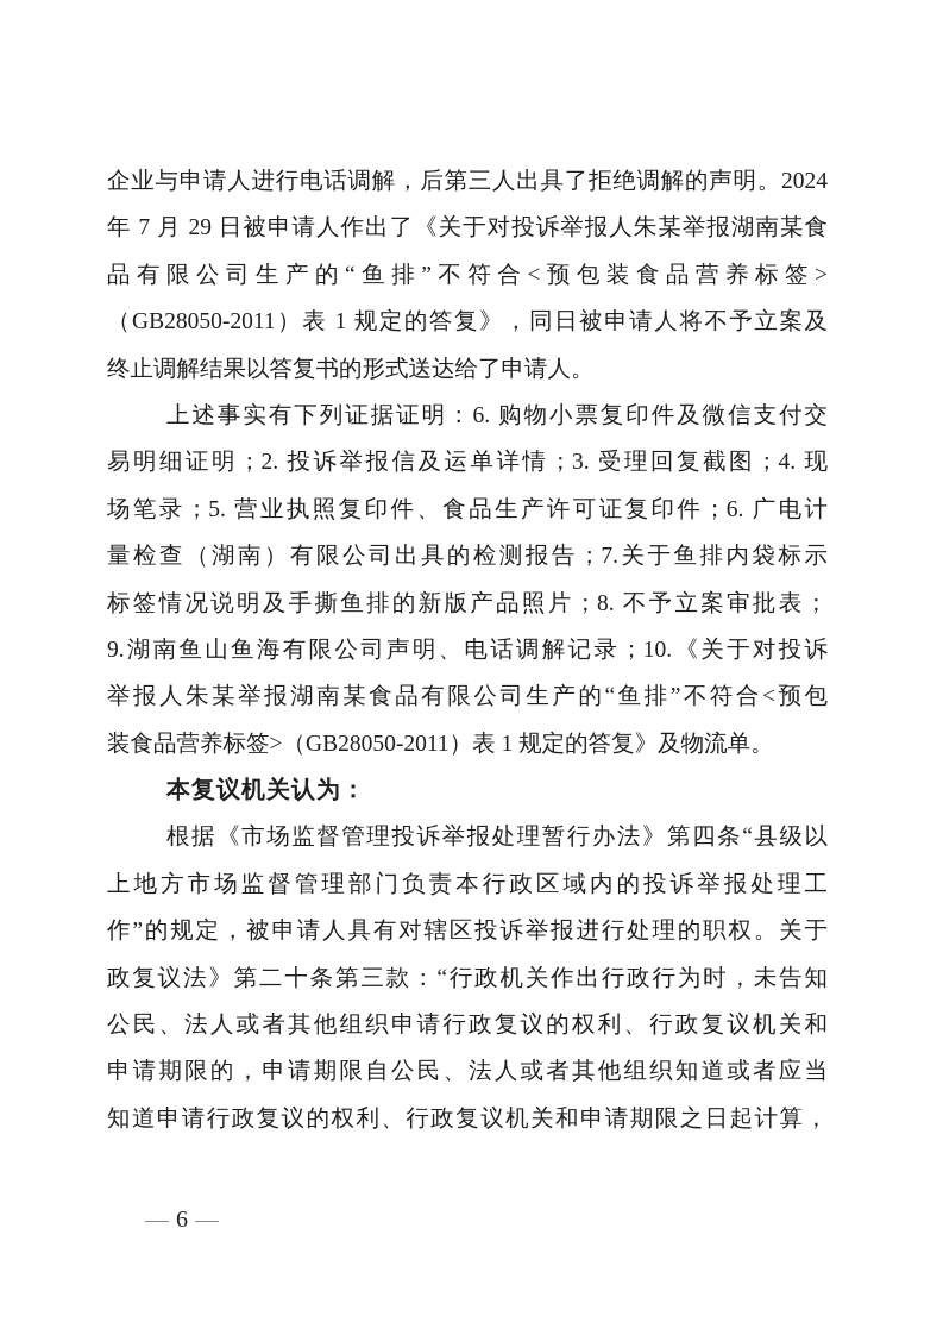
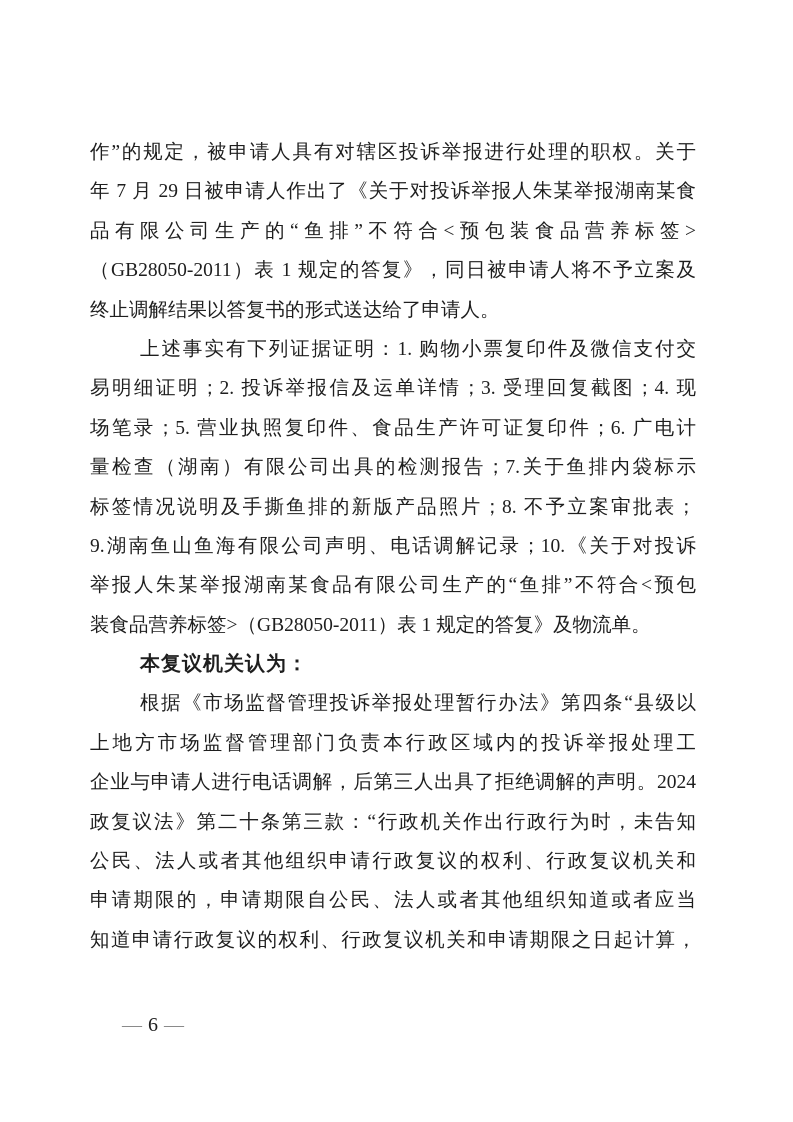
- 企业与申请人进行电话调解，后第三人出具了拒绝调解的声明。2024
+ 作”的规定，被申请人具有对辖区投诉举报进行处理的职权。关于
  年 7 月 29 日被申请人作出了《关于对投诉举报人朱某举报湖南某食
  品有限公司生产的“鱼排”不符合<预包装食品营养标签>
  （GB28050-2011）表 1 规定的答复》，同日被申请人将不予立案及
  终止调解结果以答复书的形式送达给了申请人。
- 上述事实有下列证据证明：6. 购物小票复印件及微信支付交
+ 上述事实有下列证据证明：1. 购物小票复印件及微信支付交
  易明细证明；2. 投诉举报信及运单详情；3. 受理回复截图；4. 现
  场笔录；5. 营业执照复印件、食品生产许可证复印件；6. 广电计
  量检查（湖南）有限公司出具的检测报告；7.关于鱼排内袋标示
  标签情况说明及手撕鱼排的新版产品照片；8. 不予立案审批表；
  9.湖南鱼山鱼海有限公司声明、电话调解记录；10.《关于对投诉
  举报人朱某举报湖南某食品有限公司生产的“鱼排”不符合<预包
  装食品营养标签>（GB28050-2011）表 1 规定的答复》及物流单。
  本复议机关认为：
  根据《市场监督管理投诉举报处理暂行办法》第四条“县级以
  上地方市场监督管理部门负责本行政区域内的投诉举报处理工
- 作”的规定，被申请人具有对辖区投诉举报进行处理的职权。关于
+ 企业与申请人进行电话调解，后第三人出具了拒绝调解的声明。2024
  政复议法》第二十条第三款：“行政机关作出行政行为时，未告知
  公民、法人或者其他组织申请行政复议的权利、行政复议机关和
  申请期限的，申请期限自公民、法人或者其他组织知道或者应当
  知道申请行政复议的权利、行政复议机关和申请期限之日起计算，
  — 6 —
